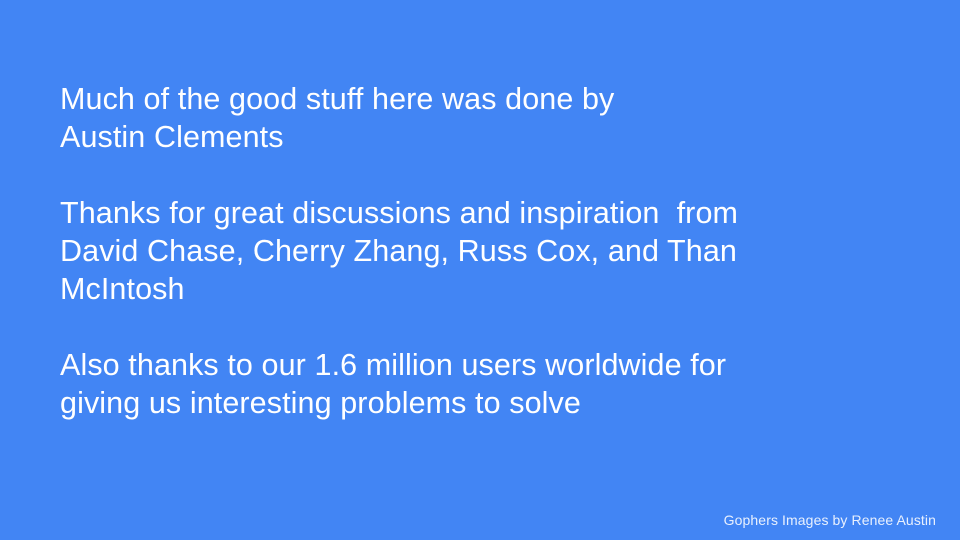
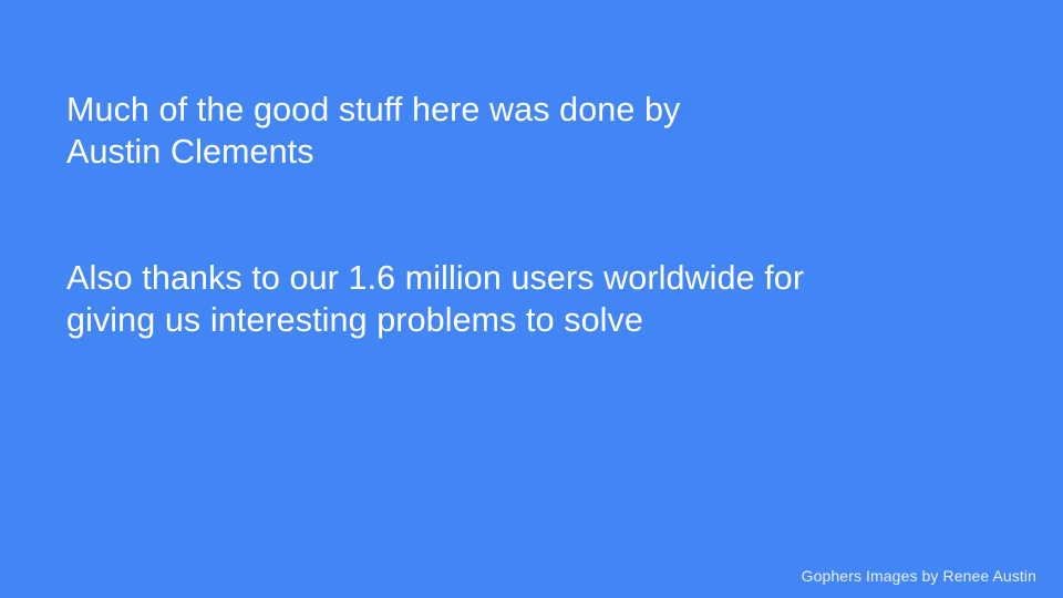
  Much of the good stuff here was done by
  Austin Clements
- Thanks for great discussions and inspiration from
- David Chase, Cherry Zhang, Russ Cox, and Than
- McIntosh
  Also thanks to our 1.6 million users worldwide for
  giving us interesting problems to solve
  Gophers Images by Renee Austin
